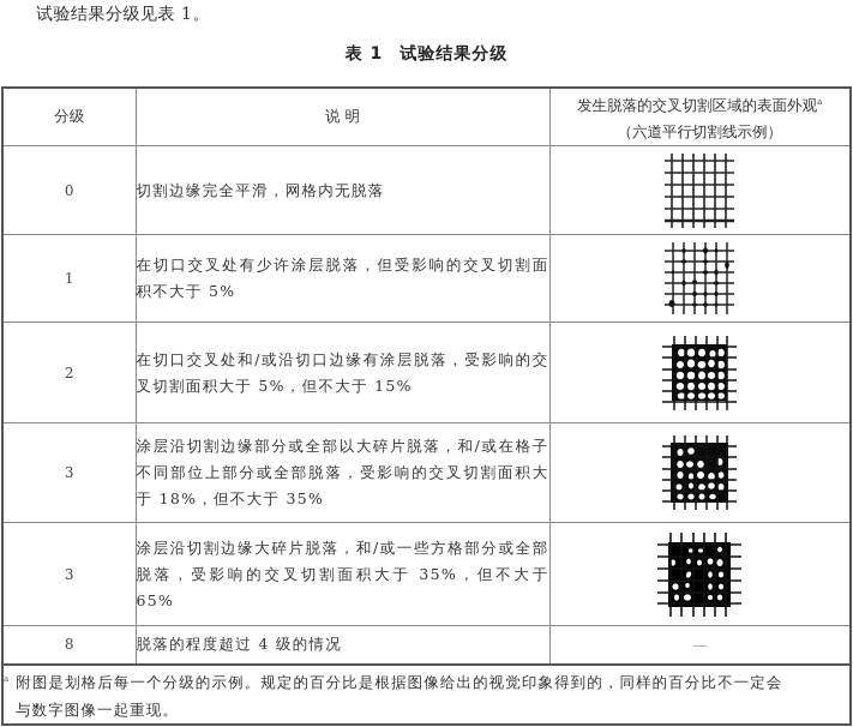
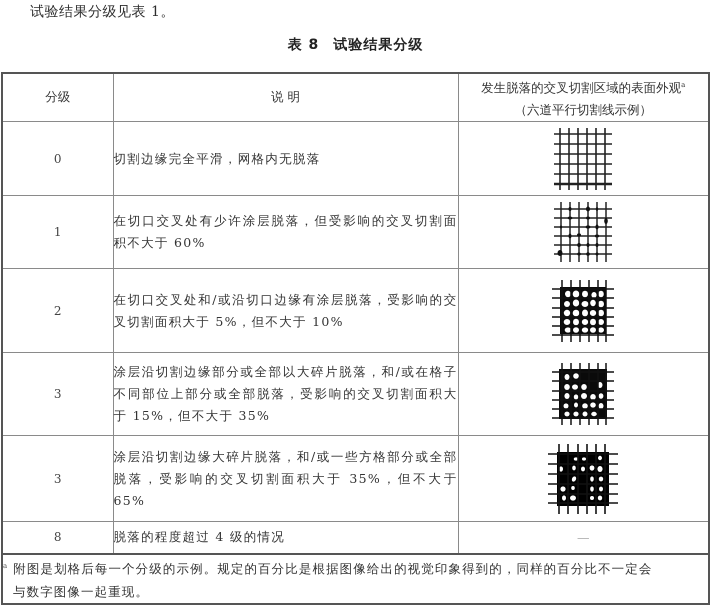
  试验结果分级见表 1。
- 表 1 试验结果分级
+ 表 8 试验结果分级
  分级	说 明	发生脱落的交叉切割区域的表面外观a （六道平行切割线示例）
  0	切割边缘完全平滑，网格内无脱落
- 1	在切口交叉处有少许涂层脱落，但受影响的交叉切割面积不大于 5%
+ 1	在切口交叉处有少许涂层脱落，但受影响的交叉切割面积不大于 60%
- 2	在切口交叉处和/或沿切口边缘有涂层脱落，受影响的交叉切割面积大于 5%，但不大于 15%
+ 2	在切口交叉处和/或沿切口边缘有涂层脱落，受影响的交叉切割面积大于 5%，但不大于 10%
- 3	涂层沿切割边缘部分或全部以大碎片脱落，和/或在格子不同部位上部分或全部脱落，受影响的交叉切割面积大于 18%，但不大于 35%
+ 3	涂层沿切割边缘部分或全部以大碎片脱落，和/或在格子不同部位上部分或全部脱落，受影响的交叉切割面积大于 15%，但不大于 35%
  3	涂层沿切割边缘大碎片脱落，和/或一些方格部分或全部脱落，受影响的交叉切割面积大于 35%，但不大于 65%
  8	脱落的程度超过 4 级的情况	—
  a 附图是划格后每一个分级的示例。规定的百分比是根据图像给出的视觉印象得到的，同样的百分比不一定会 与数字图像一起重现。
